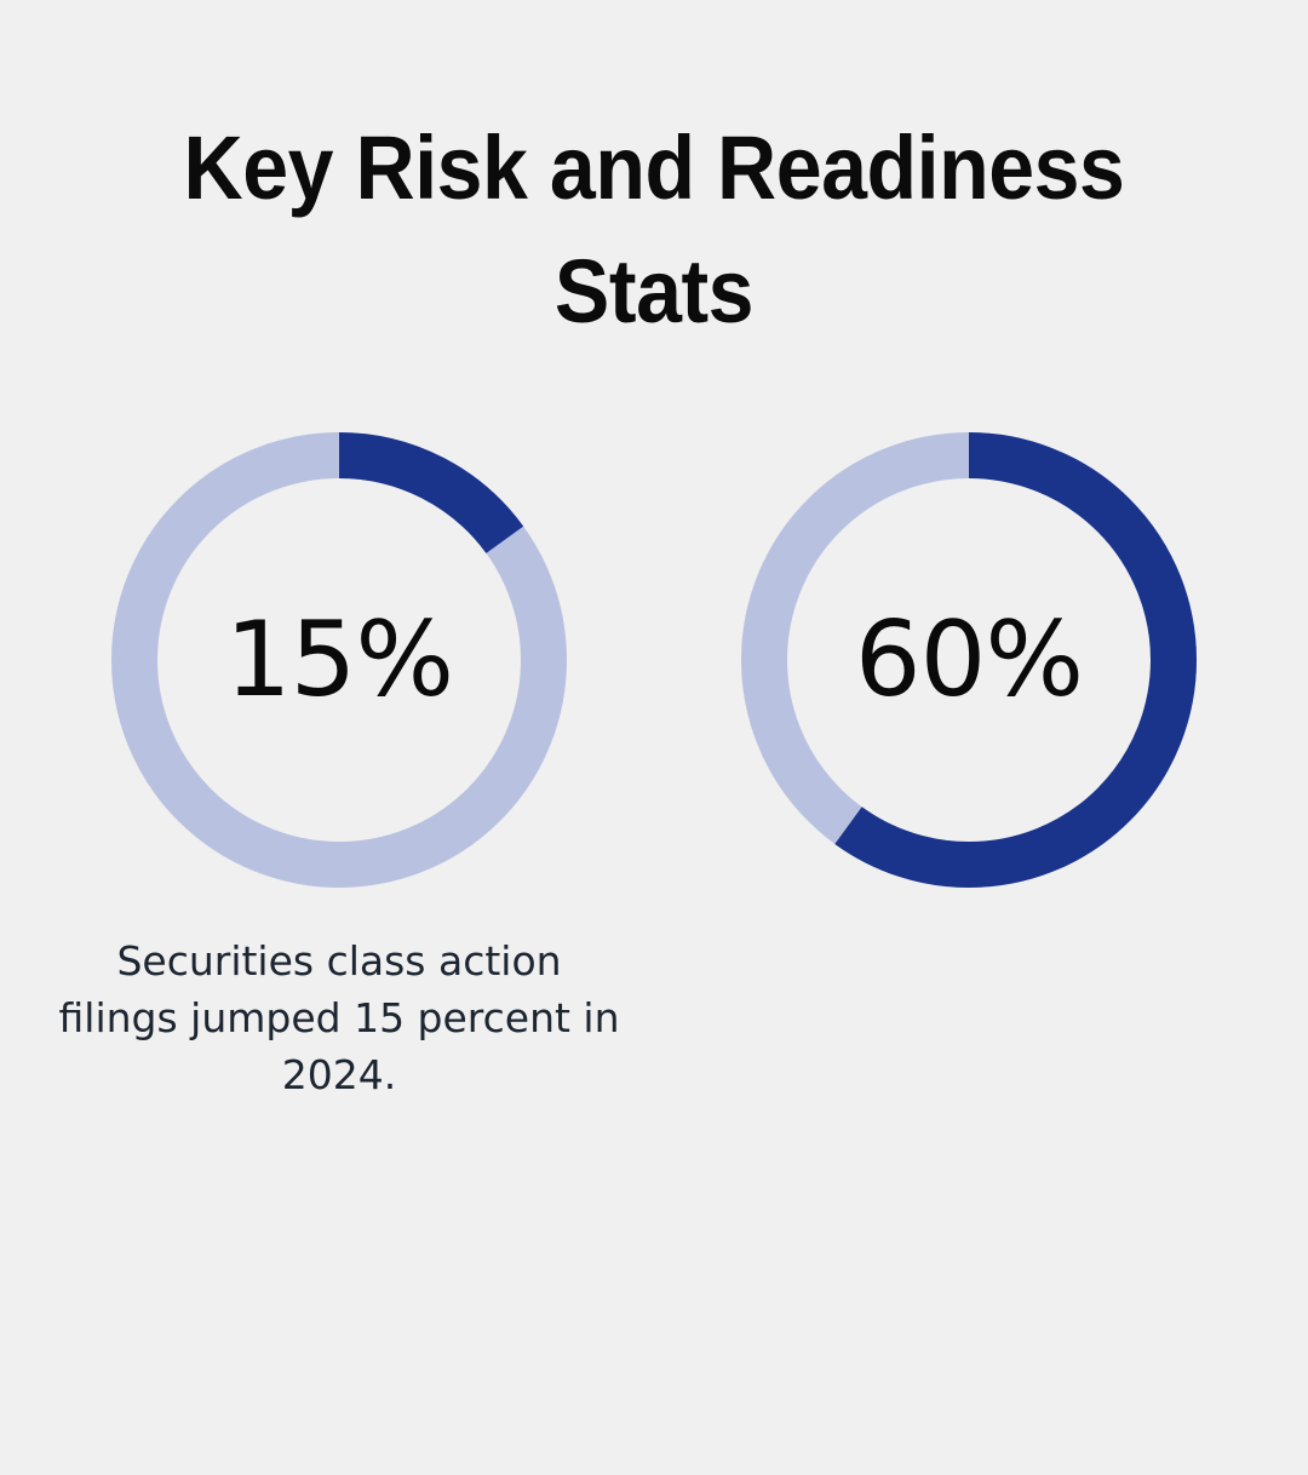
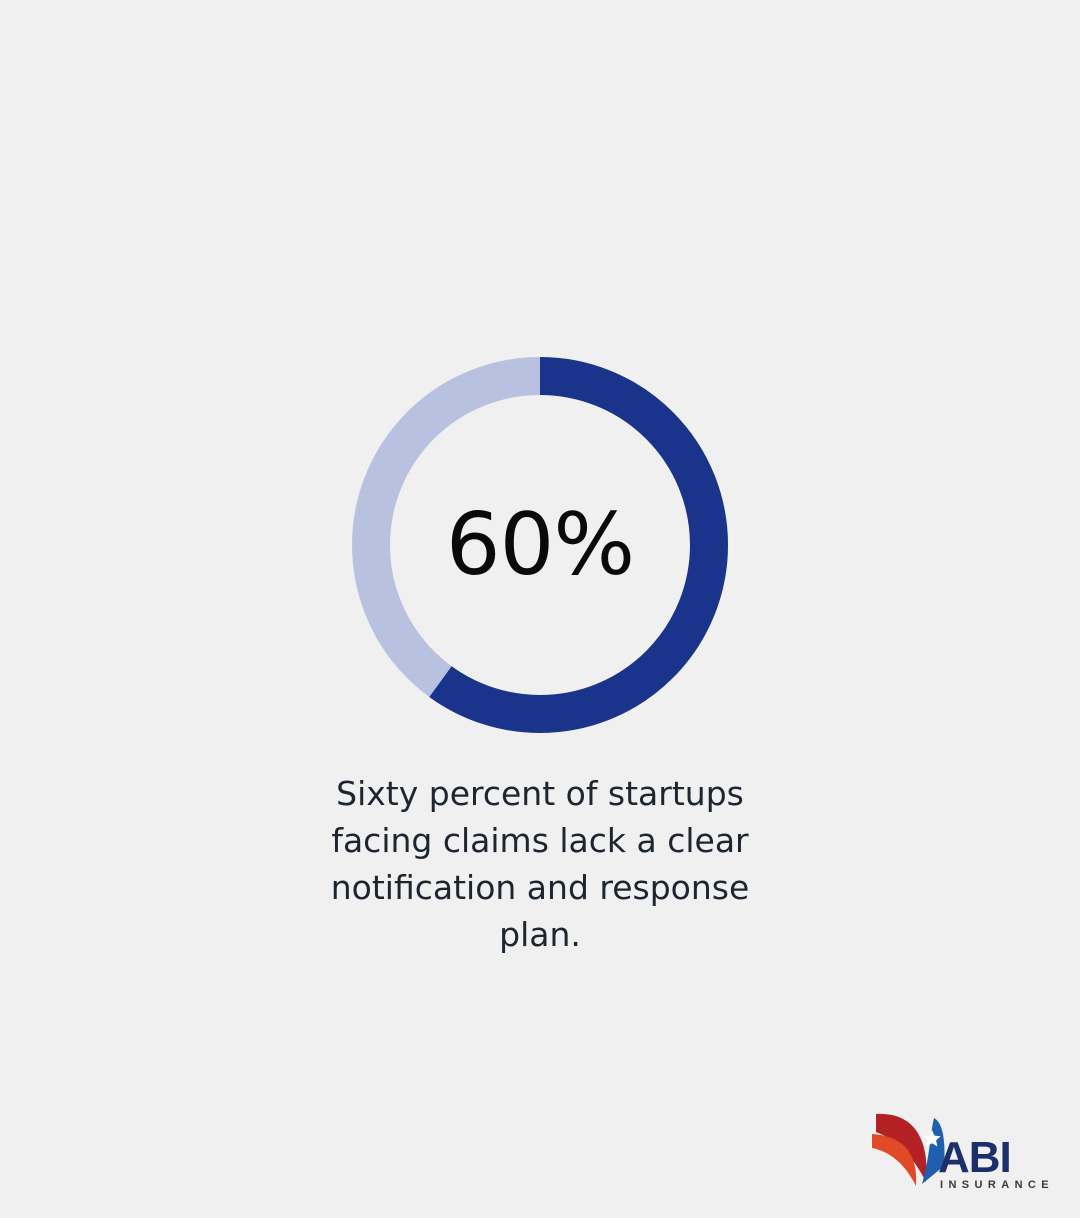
- Key Risk and Readiness Stats
- 15%
- Securities class action filings jumped 15 percent in 2024.
  60%
+ Sixty percent of startups facing claims lack a clear notification and response plan.
+ ABI
+ INSURANCE
